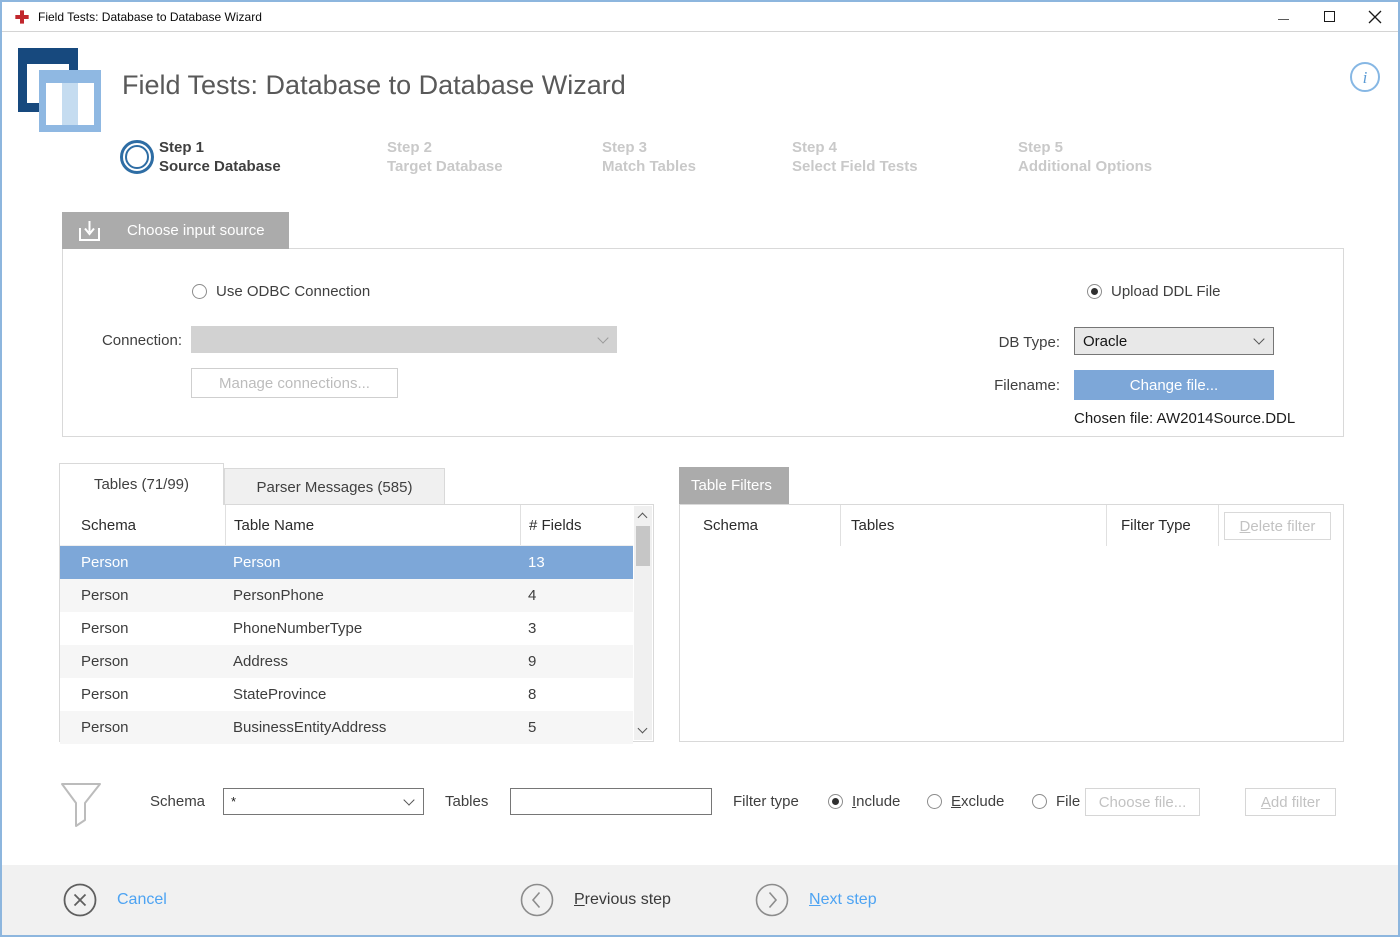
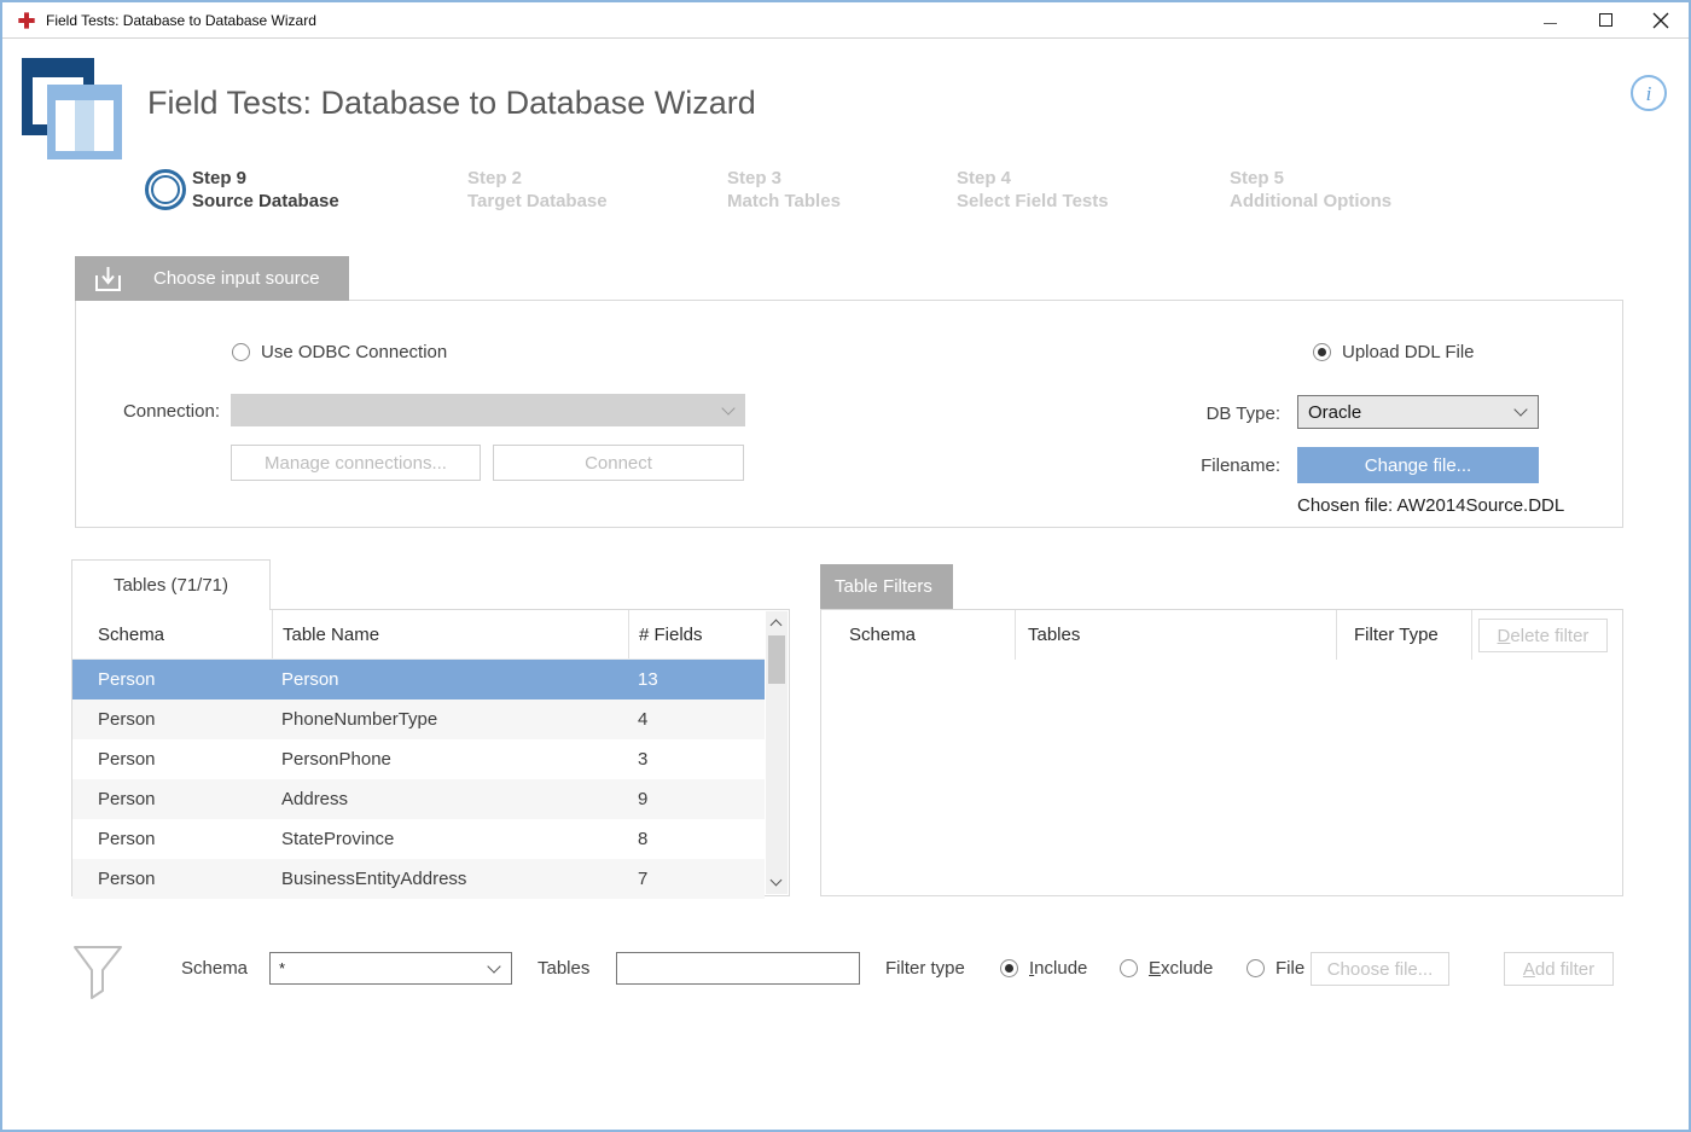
  Field Tests: Database to Database Wizard
  Field Tests: Database to Database Wizard
  i
- Step 1
+ Step 9
  Source Database
  Step 2
  Target Database
  Step 3
  Match Tables
  Step 4
  Select Field Tests
  Step 5
  Additional Options
  Choose input source
  Use ODBC Connection
  Upload DDL File
  Connection:
  Manage connections...
+ Connect
  DB Type:
  Oracle
  Filename:
  Change file...
  Chosen file: AW2014Source.DDL
- Tables (71/99)
+ Tables (71/71)
- Parser Messages (585)
  Schema
  Table Name
  # Fields
  Person
  Person
  13
  Person
- PersonPhone
+ PhoneNumberType
  4
  Person
- PhoneNumberType
+ PersonPhone
  3
  Person
  Address
  9
  Person
  StateProvince
  8
  Person
  BusinessEntityAddress
- 5
+ 7
  Table Filters
  Schema
  Tables
  Filter Type
  D
  elete filter
  Schema
  *
  Tables
  Filter type
  Include
  Exclude
  File
  Choose file...
  A
  dd filter
- Cancel
- Previous step
- Next step
